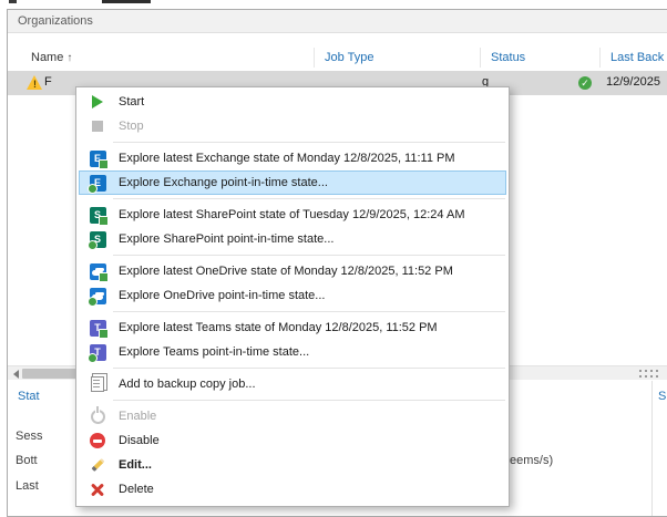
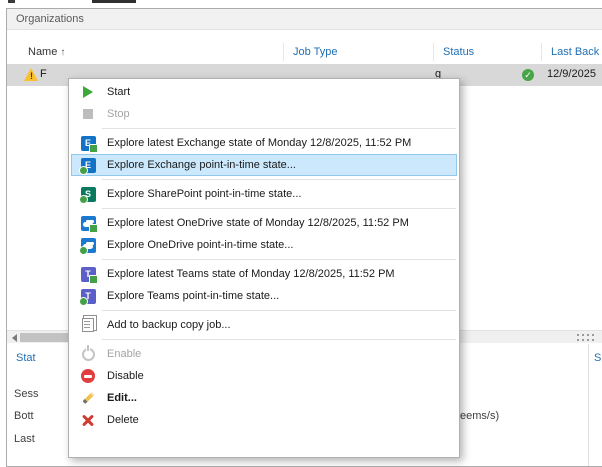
  Organizations
  Name ↑
  Job Type
  Status
  Last Back
  F
  g
  12/9/2025
  Stat
  Sess
  Bott
  Last
  eems/s)
  S
  Start
  Stop
- Explore latest Exchange state of Monday 12/8/2025, 11:11 PM
+ Explore latest Exchange state of Monday 12/8/2025, 11:52 PM
  Explore Exchange point-in-time state...
- Explore latest SharePoint state of Tuesday 12/9/2025, 12:24 AM
  Explore SharePoint point-in-time state...
  Explore latest OneDrive state of Monday 12/8/2025, 11:52 PM
  Explore OneDrive point-in-time state...
  Explore latest Teams state of Monday 12/8/2025, 11:52 PM
  Explore Teams point-in-time state...
  Add to backup copy job...
  Enable
  Disable
  Edit...
  Delete
